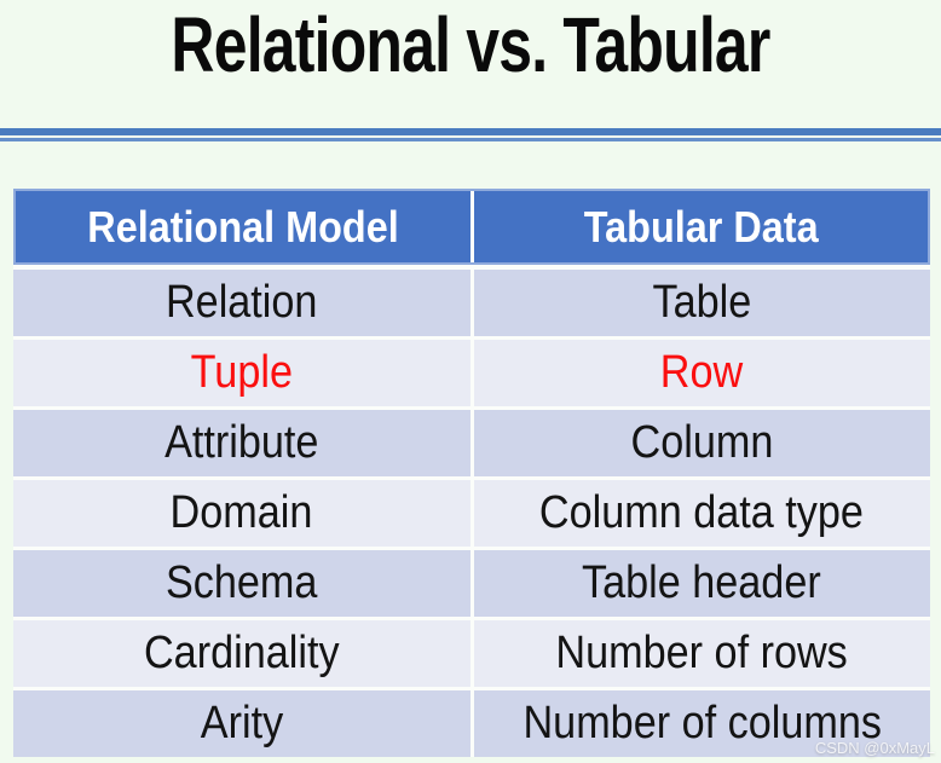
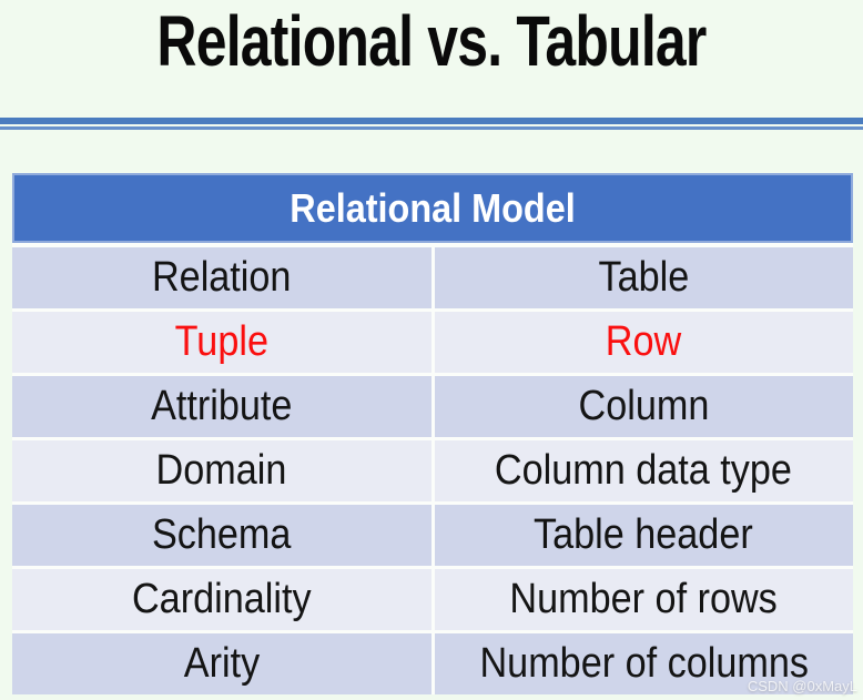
  Relational vs. Tabular
  Relational Model
- Tabular Data
  Relation
  Table
  Tuple
  Row
  Attribute
  Column
  Domain
  Column data type
  Schema
  Table header
  Cardinality
  Number of rows
  Arity
  Number of columns
  CSDN @0xMayL
